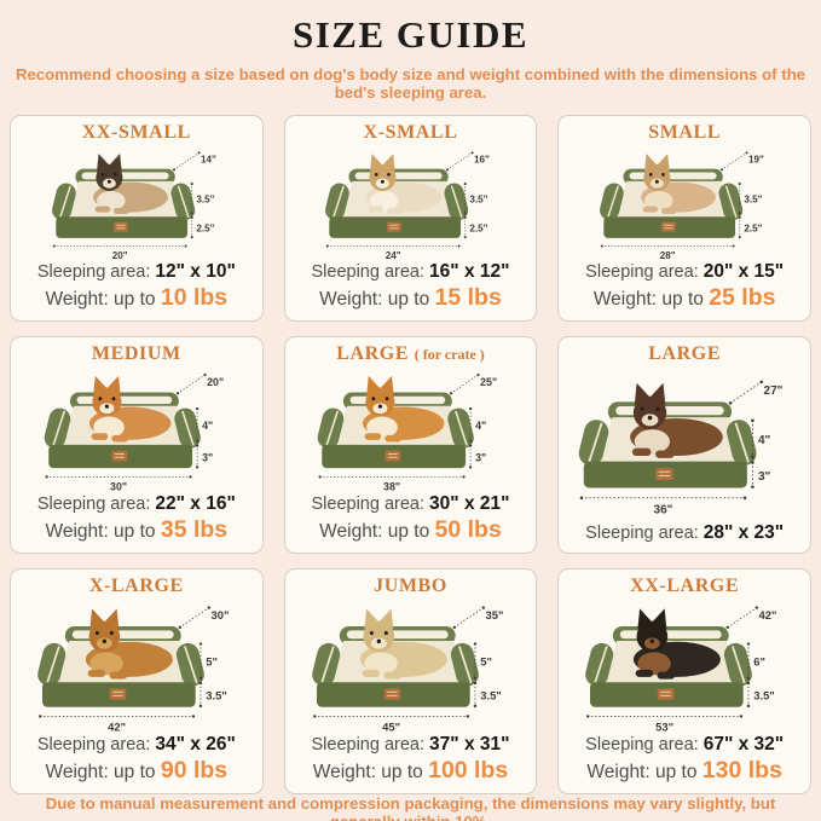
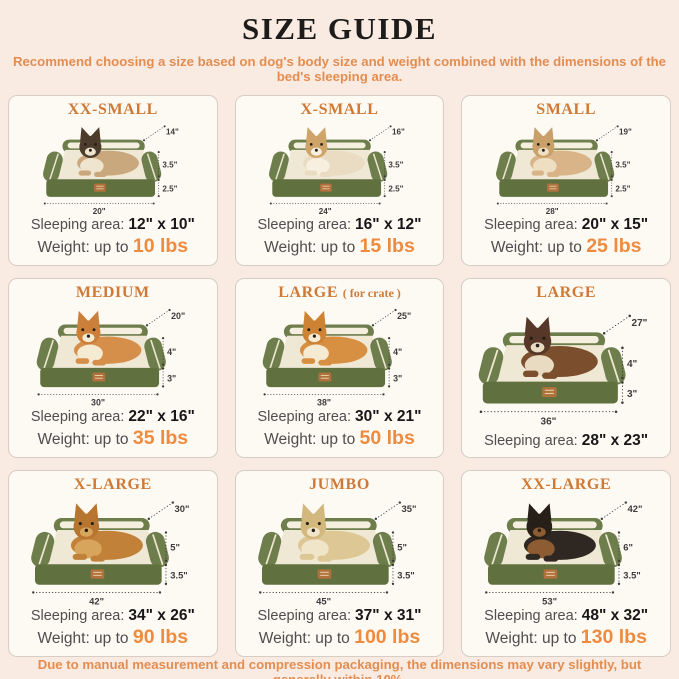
  SIZE GUIDE
  Recommend choosing a size based on dog's body size and weight combined with the dimensions of the bed's sleeping area.
  XX-SMALL
  14"
  3.5"
  2.5"
  20"
  Sleeping area: 12" x 10"
  Weight: up to 10 lbs
  X-SMALL
  16"
  3.5"
  2.5"
  24"
  Sleeping area: 16" x 12"
  Weight: up to 15 lbs
  SMALL
  19"
  3.5"
  2.5"
  28"
  Sleeping area: 20" x 15"
  Weight: up to 25 lbs
  MEDIUM
  20"
  4"
  3"
  30"
  Sleeping area: 22" x 16"
  Weight: up to 35 lbs
  LARGE ( for crate )
  25"
  4"
  3"
  38"
  Sleeping area: 30" x 21"
  Weight: up to 50 lbs
  LARGE
  27"
  4"
  3"
  36"
  Sleeping area: 28" x 23"
  X-LARGE
  30"
  5"
  3.5"
  42"
  Sleeping area: 34" x 26"
  Weight: up to 90 lbs
  JUMBO
  35"
  5"
  3.5"
  45"
  Sleeping area: 37" x 31"
  Weight: up to 100 lbs
  XX-LARGE
  42"
  6"
  3.5"
  53"
- Sleeping area: 67" x 32"
+ Sleeping area: 48" x 32"
  Weight: up to 130 lbs
  Due to manual measurement and compression packaging, the dimensions may vary slightly, but
